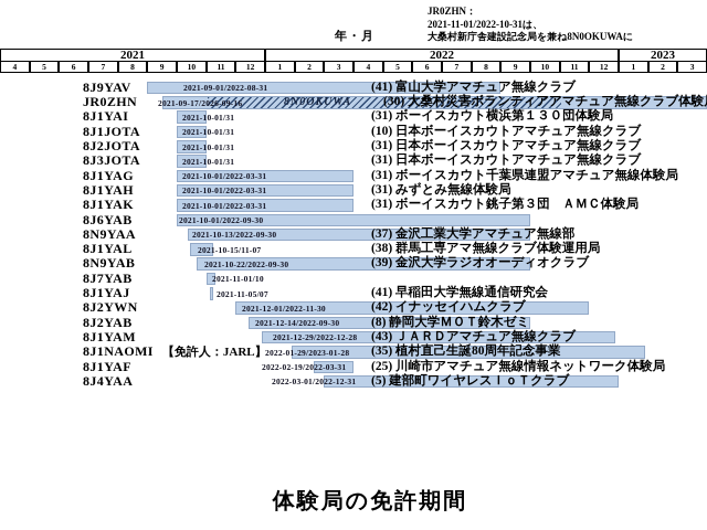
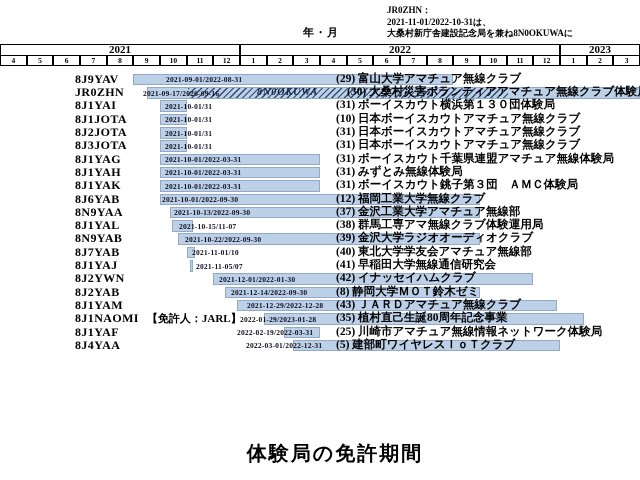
  JR0ZHN：
  2021-11-01/2022-10-31は、
  大桑村新庁舎建設記念局を兼ね8N0OKUWAに
  年・月
  2021
  4
  5
  6
  7
  8
  9
  10
  11
  12
  2022
  1
  2
  3
  4
  5
  6
  7
  8
  9
  10
  11
  12
  2023
  1
  2
  3
  8J9YAV
  2021-09-01/2022-08-31
- (41) 富山大学アマチュア無線クラブ
+ (29) 富山大学アマチュア無線クラブ
  JR0ZHN
  8N0OKUWA
  2021-09-17/2026-09-16
  (30) 大桑村災害ボランティアアマチュア無線クラブ体験
  8J1YAI
  2021-10-01/31
  (31) ボーイスカウト横浜第１３０団体験局
  8J1JOTA
  2021-10-01/31
  (10) 日本ボーイスカウトアマチュア無線クラブ
  8J2JOTA
  2021-10-01/31
  (31) 日本ボーイスカウトアマチュア無線クラブ
  8J3JOTA
  2021-10-01/31
  (31) 日本ボーイスカウトアマチュア無線クラブ
  8J1YAG
  2021-10-01/2022-03-31
  (31) ボーイスカウト千葉県連盟アマチュア無線体験局
  8J1YAH
  2021-10-01/2022-03-31
  (31) みずとみ無線体験局
  8J1YAK
  2021-10-01/2022-03-31
  (31) ボーイスカウト銚子第３団 ＡＭＣ体験局
  8J6YAB
  2021-10-01/2022-09-30
+ (12) 福岡工業大学無線クラブ
  8N9YAA
  2021-10-13/2022-09-30
  (37) 金沢工業大学アマチュア無線部
  8J1YAL
  2021-10-15/11-07
  (38) 群馬工専アマ無線クラブ体験運用局
  8N9YAB
  2021-10-22/2022-09-30
  (39) 金沢大学ラジオオーディオクラブ
  8J7YAB
  2021-11-01/10
+ (40) 東北大学学友会アマチュア無線部
  8J1YAJ
  2021-11-05/07
  (41) 早稲田大学無線通信研究会
  8J2YWN
- 2021-12-01/2022-11-30
+ 2021-12-01/2022-01-30
  (42) イナッセイハムクラブ
  8J2YAB
  2021-12-14/2022-09-30
  (8) 静岡大学ＭＯＴ鈴木ゼミ
  8J1YAM
  2021-12-29/2022-12-28
  (43) ＪＡＲＤアマチュア無線クラブ
  8J1NAOMI 【免許人：JARL】
  2022-01-29/2023-01-28
  (35) 植村直己生誕80周年記念事業
  8J1YAF
  2022-02-19/2022-03-31
  (25) 川崎市アマチュア無線情報ネットワーク体験局
  8J4YAA
  2022-03-01/2022-12-31
  (5) 建部町ワイヤレスＩｏＴクラブ
  体験局の免許期間
